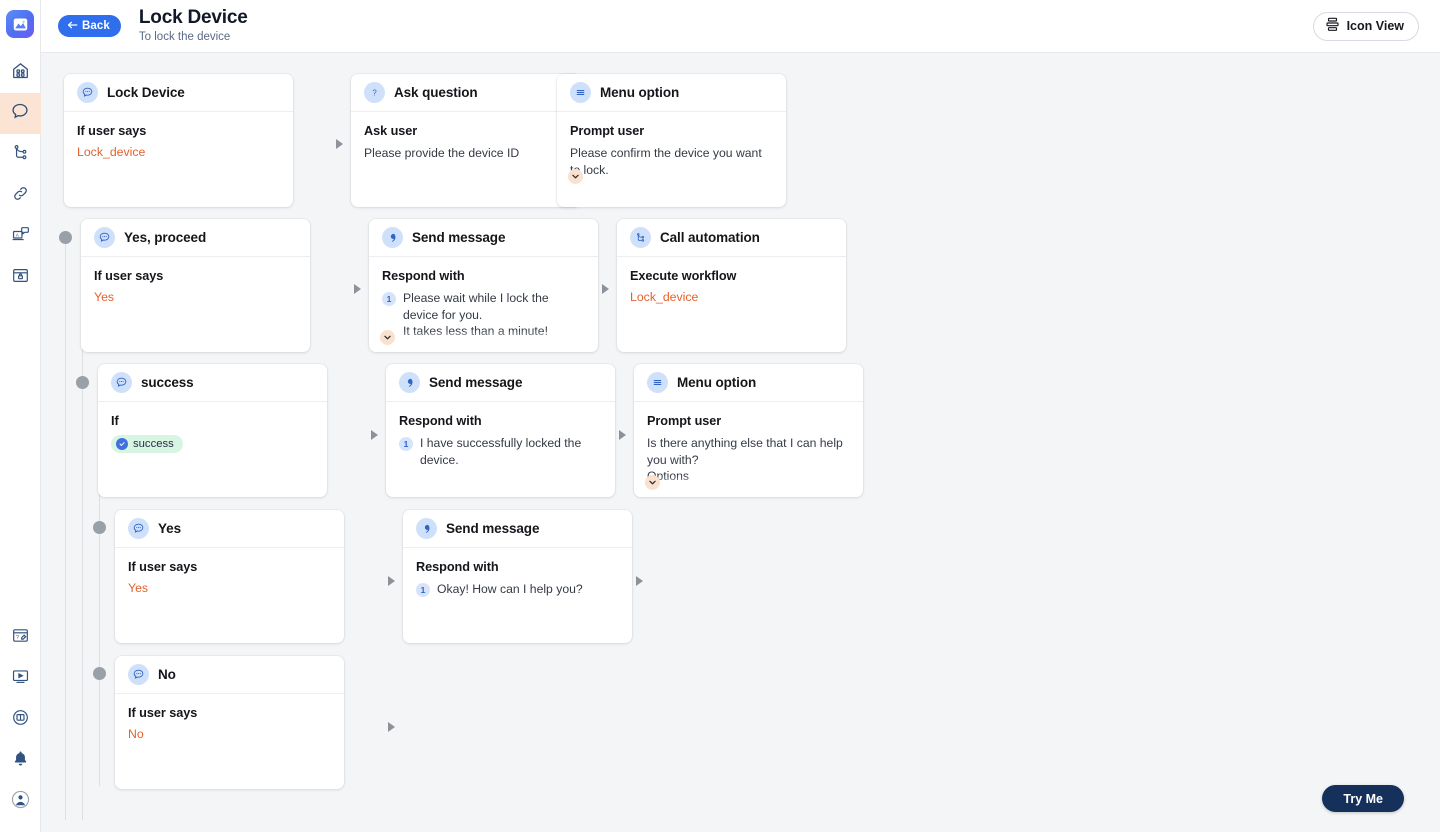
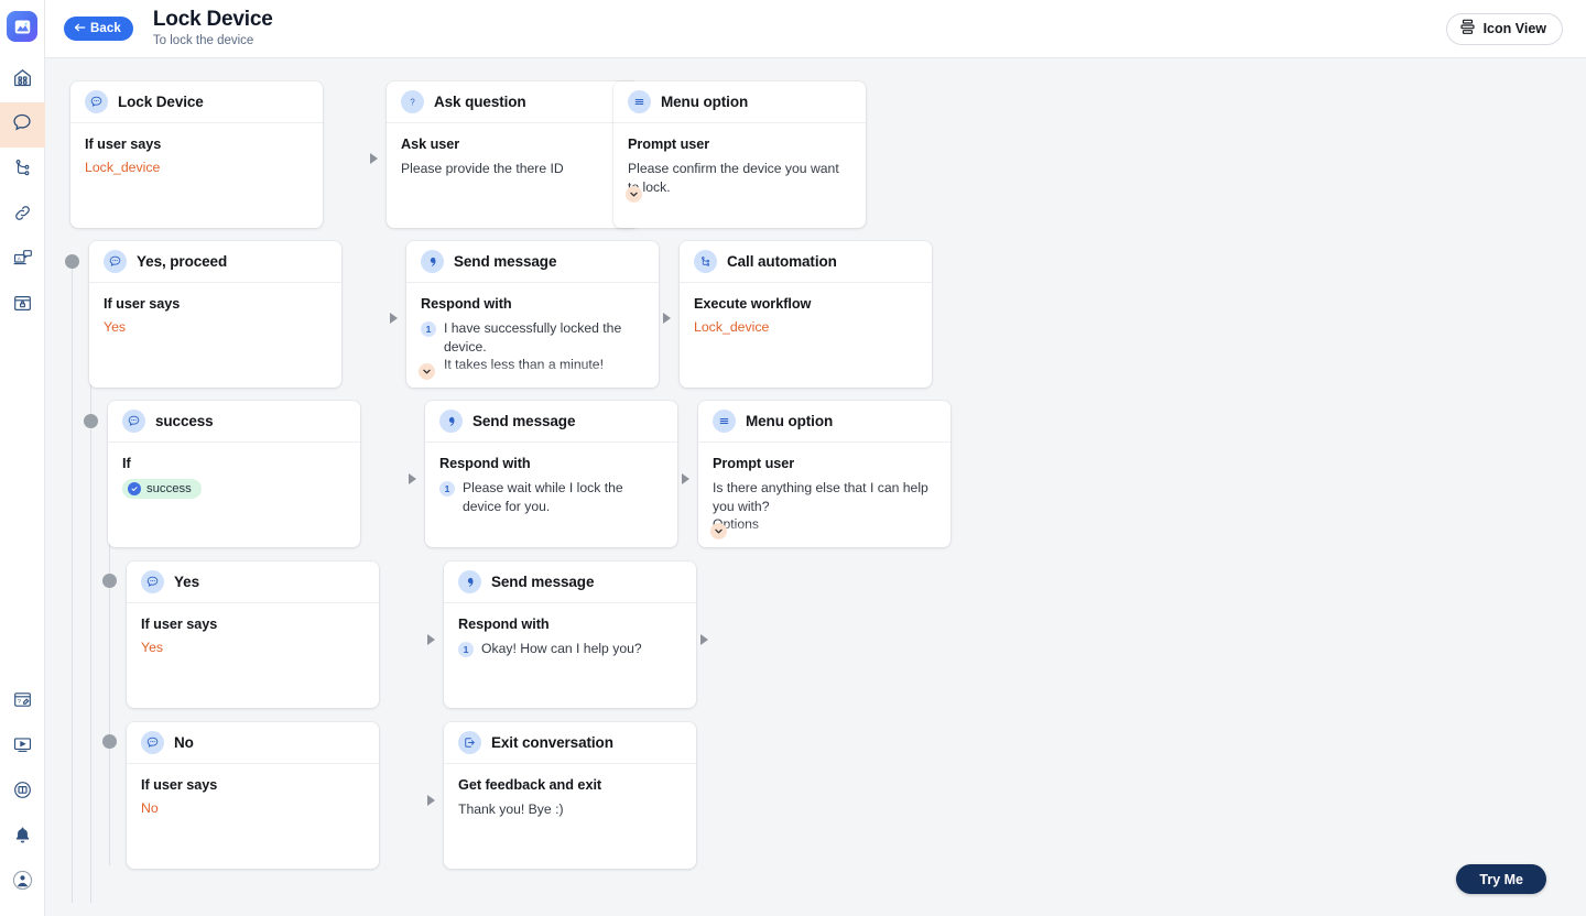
  Back
  Lock Device
  To lock the device
  Icon View
  Lock Device
  If user says
  Lock_device
  ?
  Ask question
  Ask user
- Please provide the device ID
+ Please provide the there ID
  Menu option
  Prompt user
  Please confirm the device you want lock.
  Yes, proceed
  If user says
  Yes
  Send message
  Respond with
  1
- Please wait while I lock the device for you.
+ I have successfully locked the device.
  Call automation
  Execute workflow
  Lock_device
  success
  If
  success
  Send message
  Respond with
  1
- I have successfully locked the device.
+ Please wait while I lock the device for you.
  Menu option
  Prompt user
  Is there anything else that I can help you with?
  Yes
  If user says
  Yes
  Send message
  Respond with
  1
  Okay! How can I help you?
  No
  If user says
  No
+ Exit conversation
+ Get feedback and exit
+ Thank you! Bye :)
  Try Me
